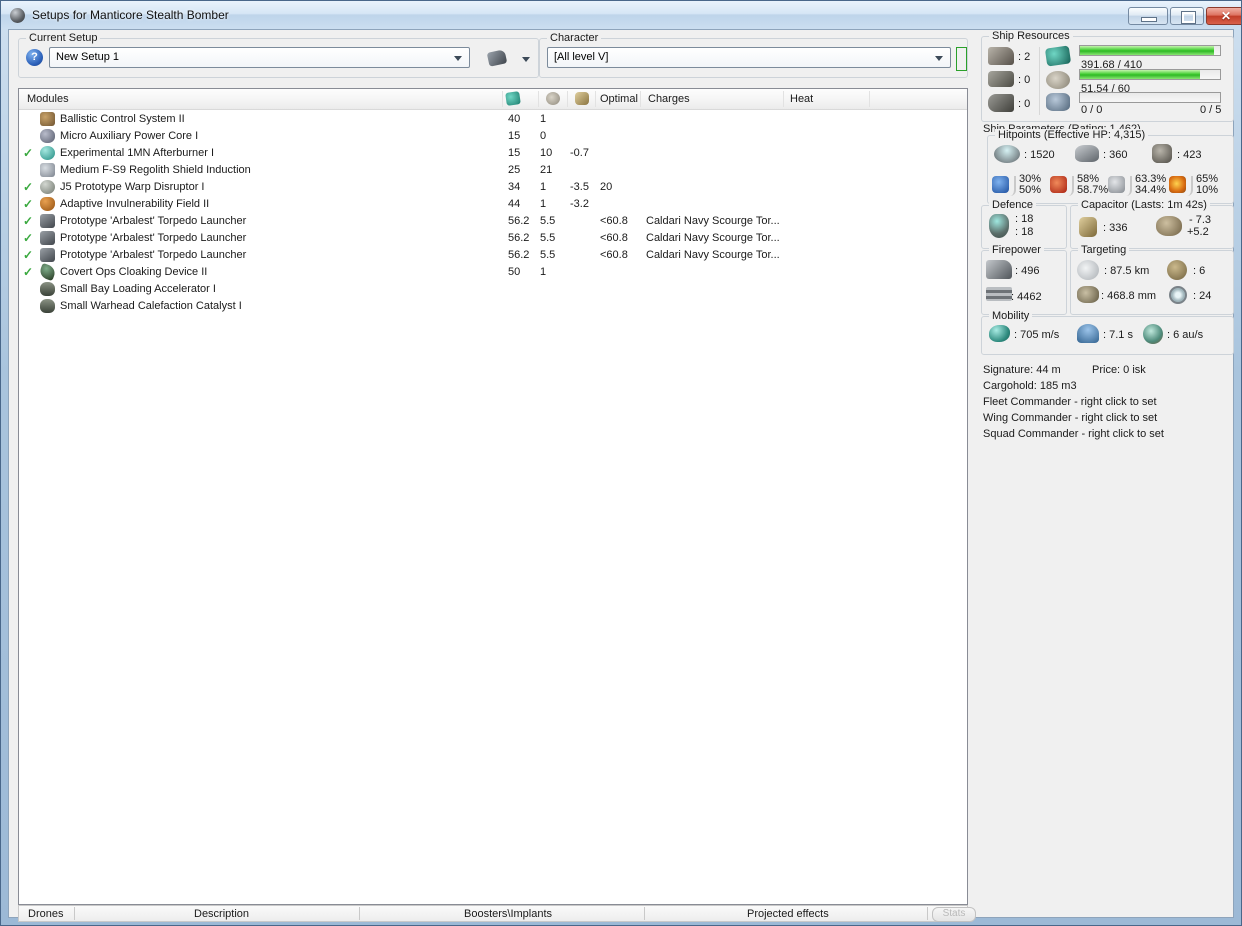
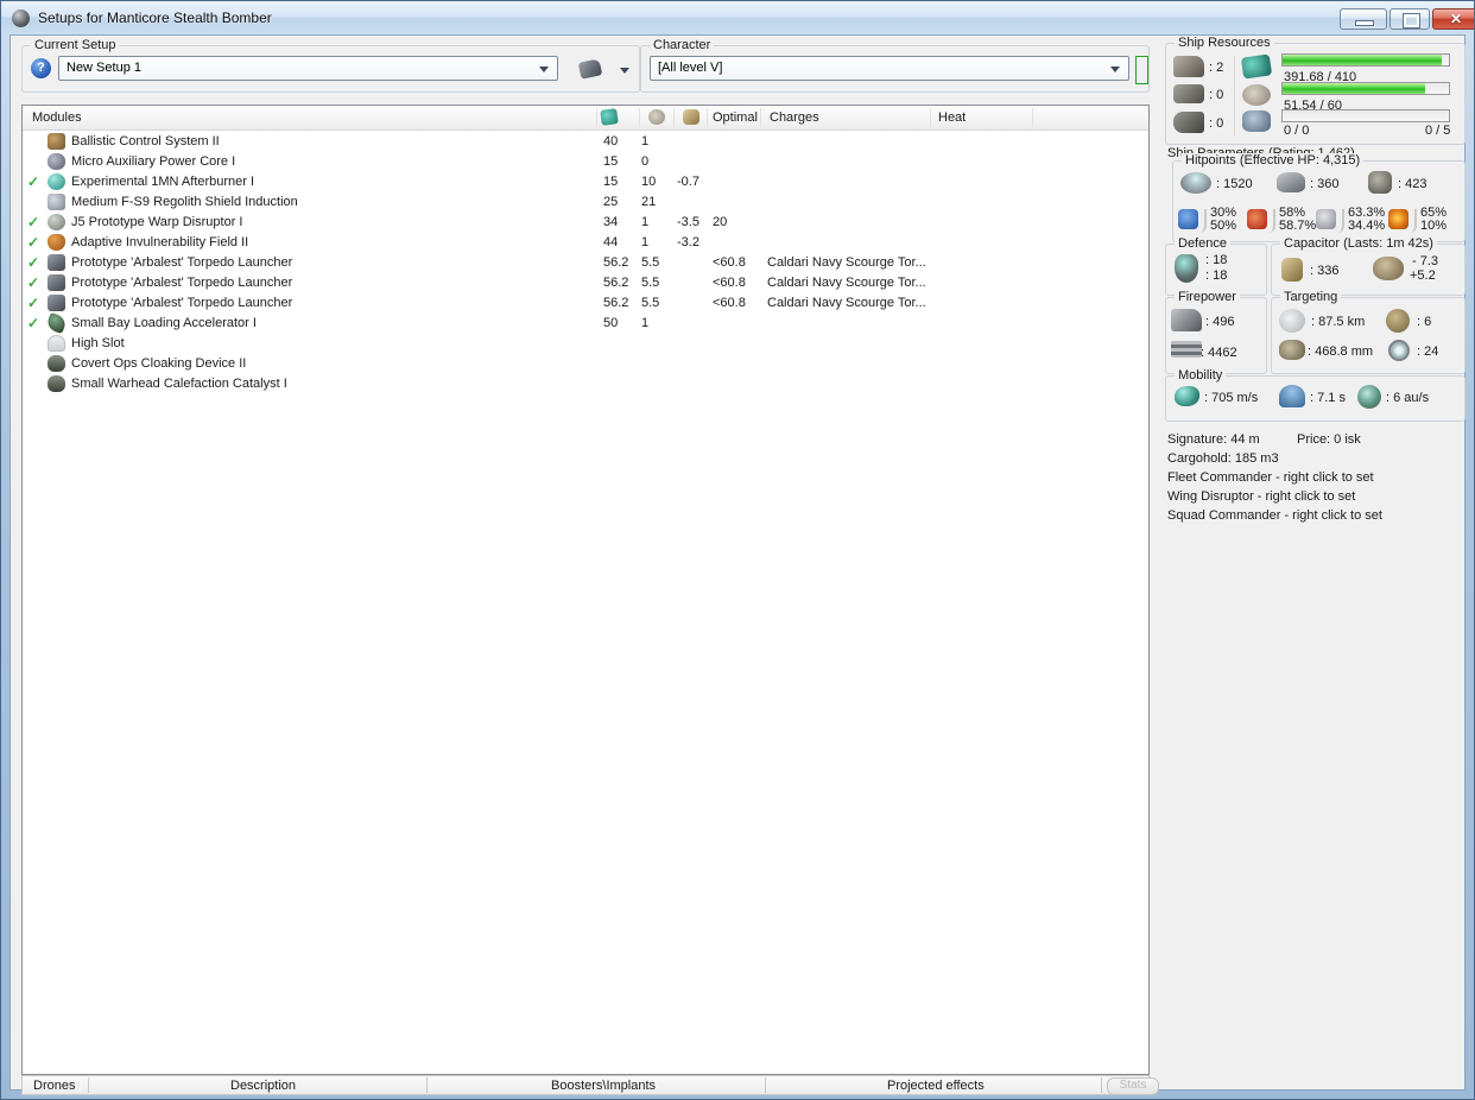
  Setups for Manticore Stealth Bomber
  ✕
  Current Setup
  ?
  New Setup 1
  Character
  [All level V]
  Modules
  Optimal
  Charges
  Heat
  Ballistic Control System II
  40
  1
  Micro Auxiliary Power Core I
  15
  0
  ✓
  Experimental 1MN Afterburner I
  15
  10
  -0.7
  Medium F-S9 Regolith Shield Induction
  25
  21
  ✓
  J5 Prototype Warp Disruptor I
  34
  1
  -3.5
  20
  ✓
  Adaptive Invulnerability Field II
  44
  1
  -3.2
  ✓
  Prototype 'Arbalest' Torpedo Launcher
  56.2
  5.5
  <60.8
  Caldari Navy Scourge Tor...
  ✓
  Prototype 'Arbalest' Torpedo Launcher
  56.2
  5.5
  <60.8
  Caldari Navy Scourge Tor...
  ✓
  Prototype 'Arbalest' Torpedo Launcher
  56.2
  5.5
  <60.8
  Caldari Navy Scourge Tor...
  ✓
- Covert Ops Cloaking Device II
+ Small Bay Loading Accelerator I
  50
  1
+ High Slot
- Small Bay Loading Accelerator I
+ Covert Ops Cloaking Device II
  Small Warhead Calefaction Catalyst I
  Drones
  Description
  Boosters\Implants
  Projected effects
  Stats
  Ship Resources
  : 2
  : 0
  : 0
  391.68 / 410
  51.54 / 60
  0 / 0
  0 / 5
  Hitpoints (Effective HP: 4,315)
  : 1520
  : 360
  : 423
  30%
  50%
  58%
  58.7%
  63.3%
  34.4%
  65%
  10%
  Defence
  : 18
  : 18
  Capacitor (Lasts: 1m 42s)
  : 336
  - 7.3
  +5.2
  Firepower
  : 496
  : 4462
  Targeting
  : 87.5 km
  : 6
  : 468.8 mm
  : 24
  Mobility
  : 705 m/s
  : 7.1 s
  : 6 au/s
  Signature: 44 m
  Price: 0 isk
  Cargohold: 185 m3
  Fleet Commander - right click to set
- Wing Commander - right click to set
+ Wing Disruptor - right click to set
  Squad Commander - right click to set
